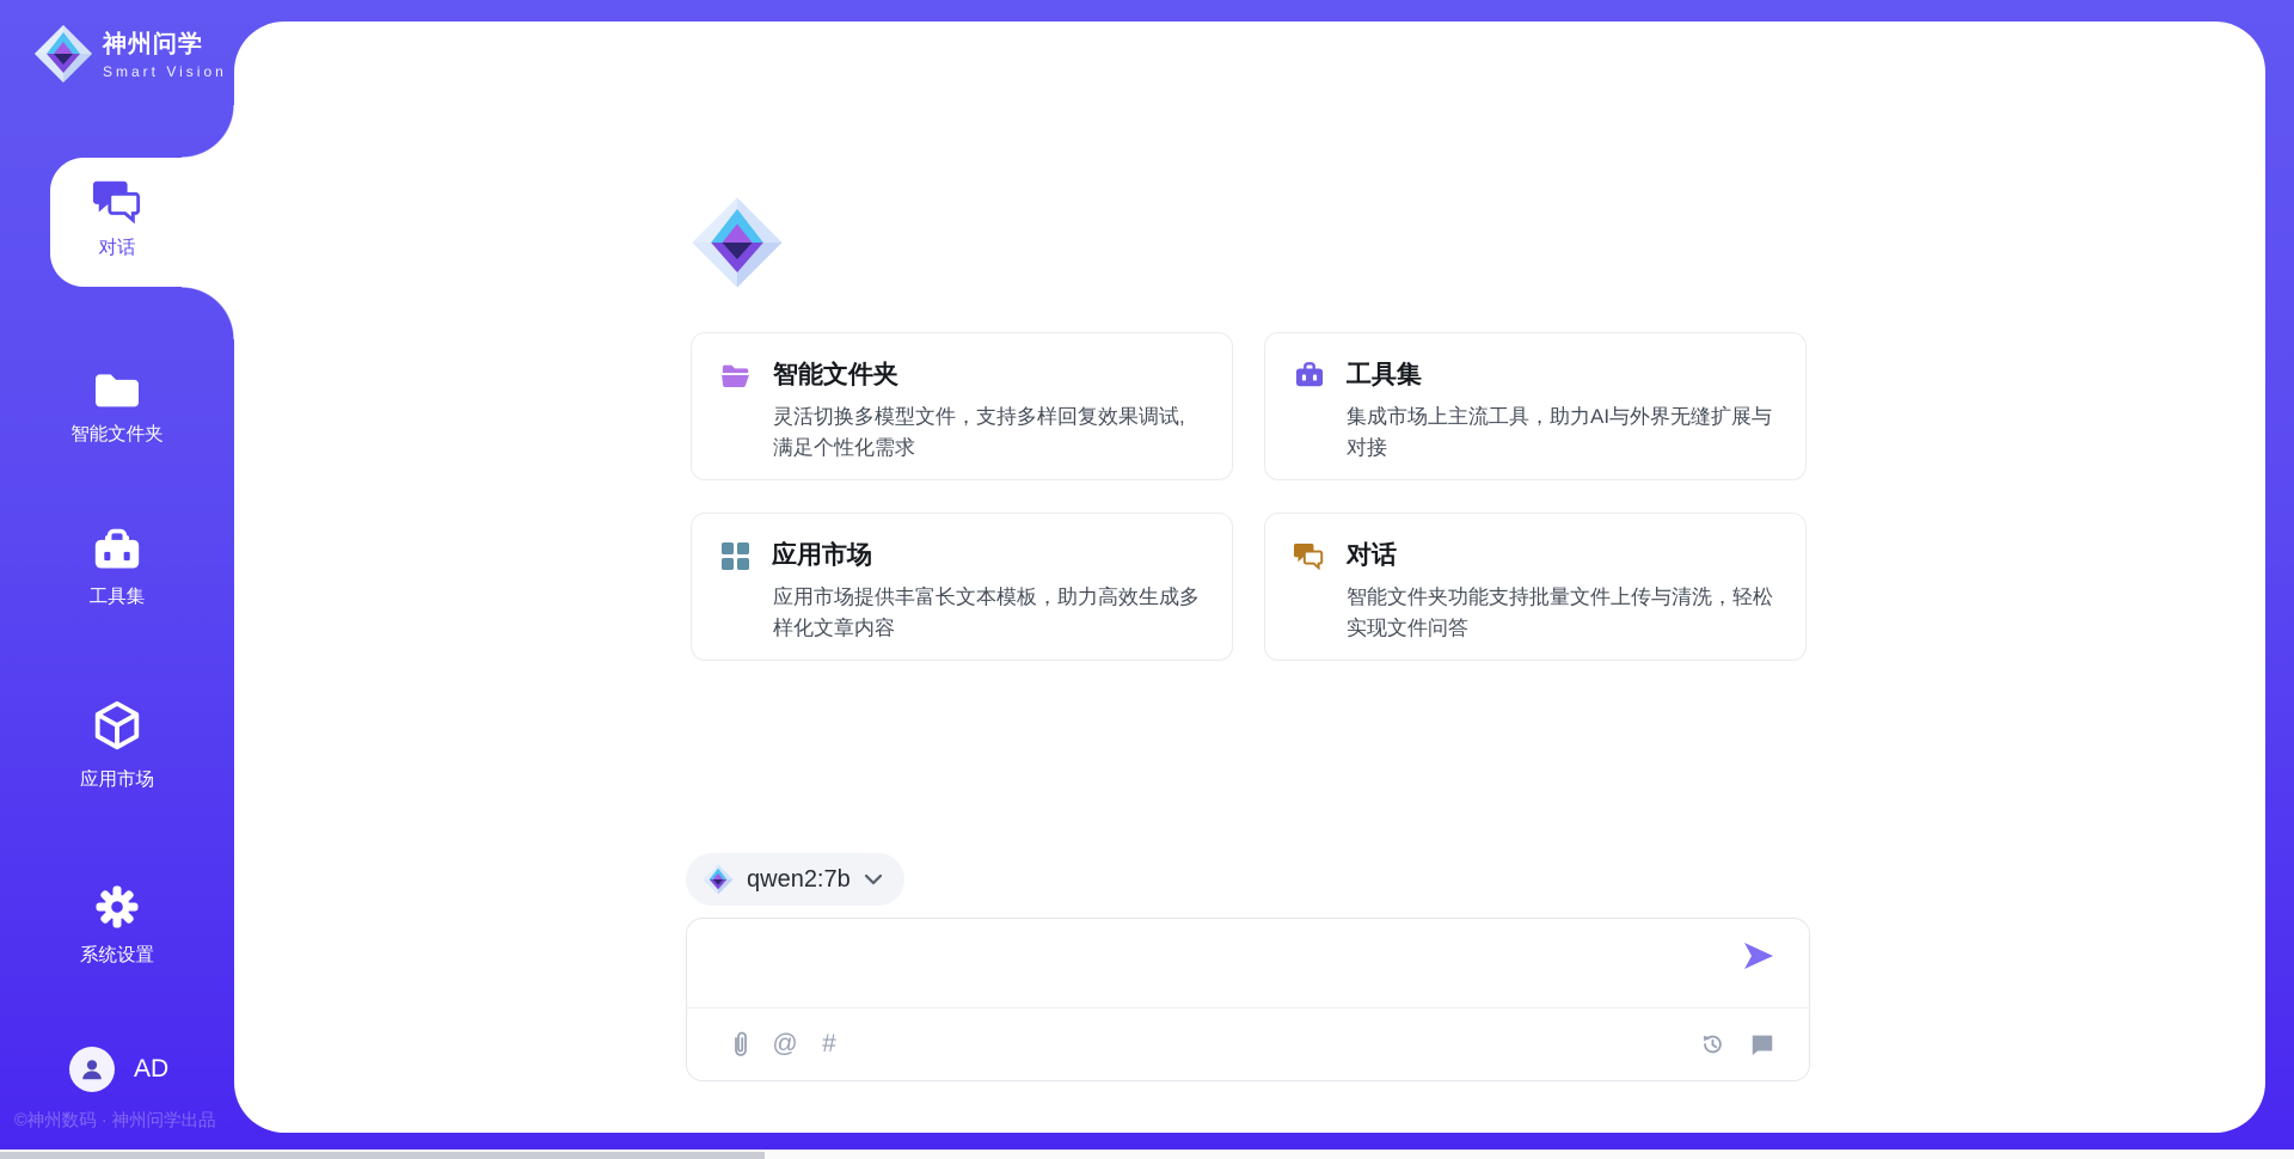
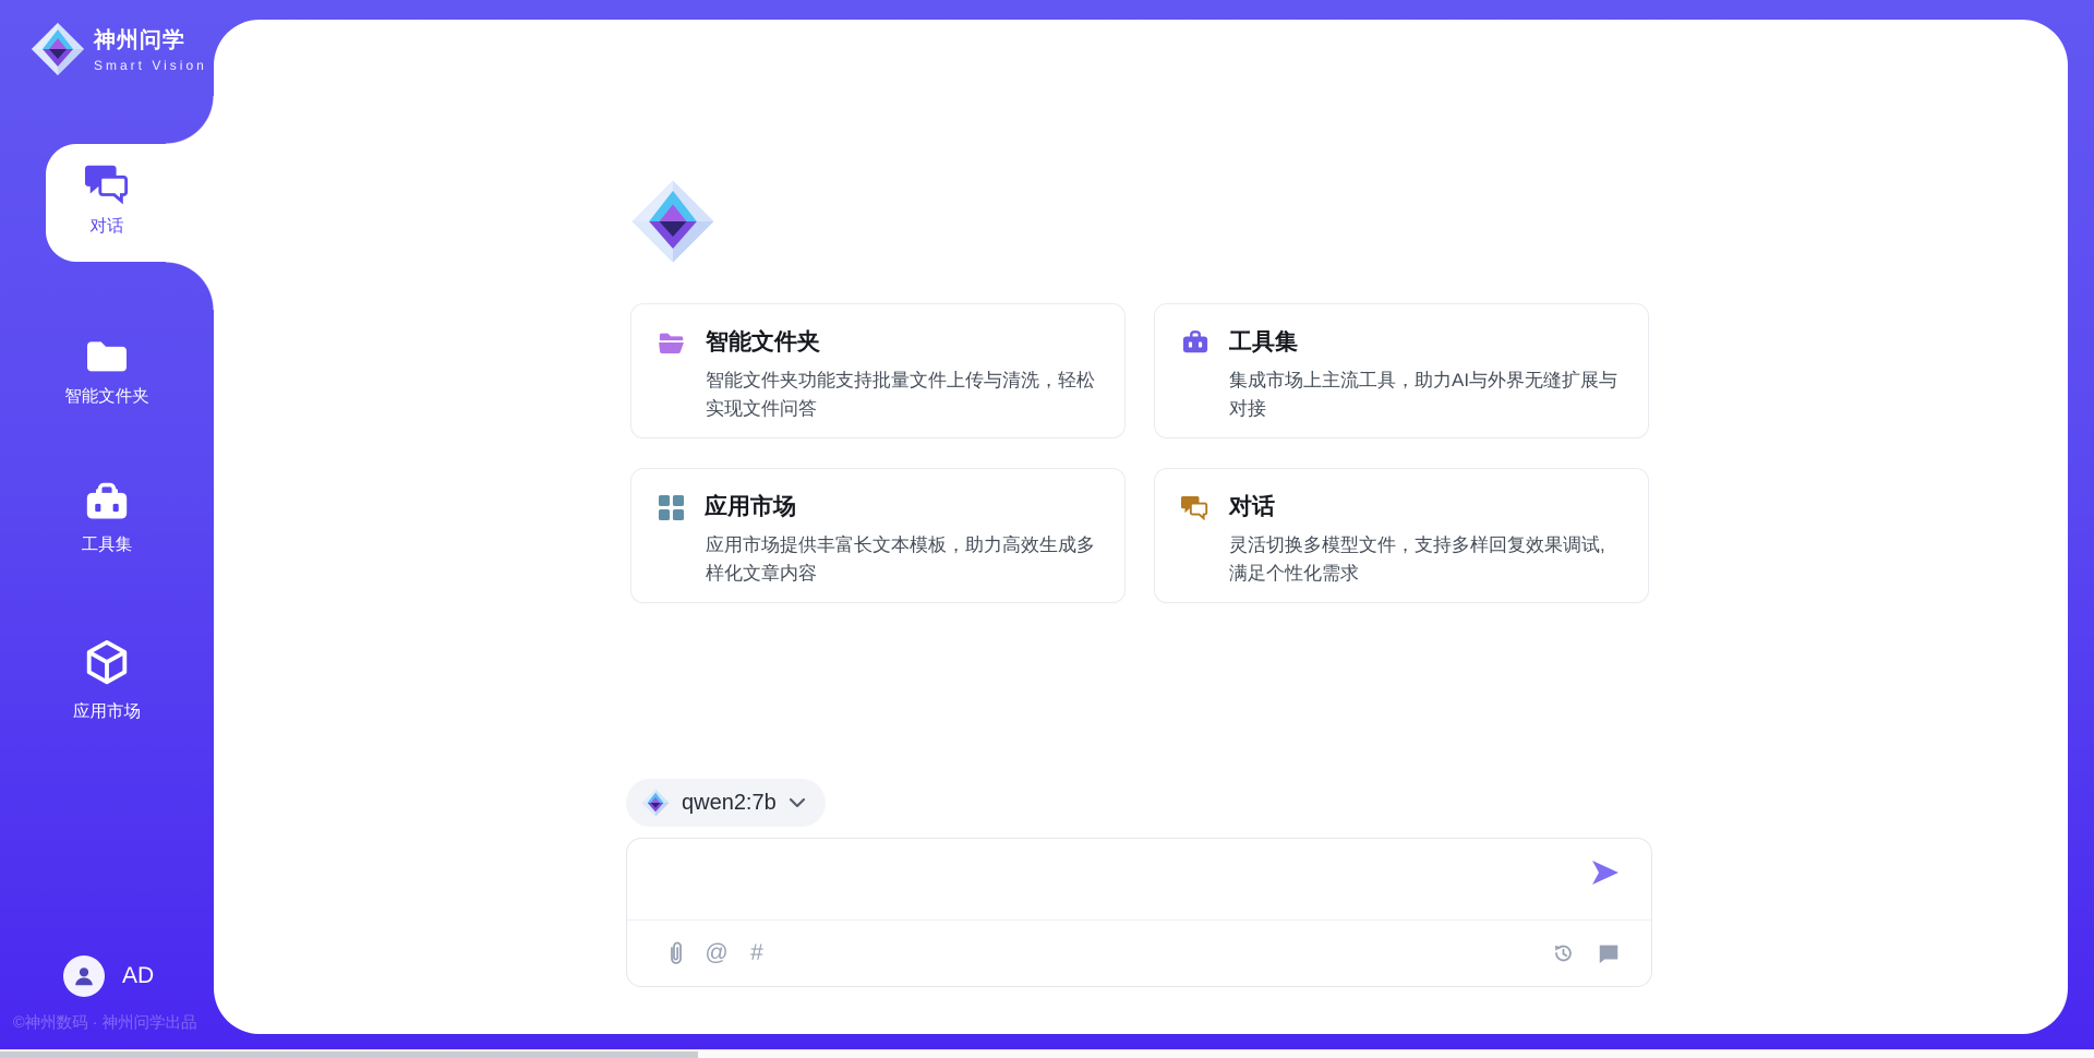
  神州问学
  Smart Vision
  对话
  智能文件夹
  工具集
  应用市场
- 系统设置
  AD
  ©神州数码 · 神州问学出品
  智能文件夹
- 灵活切换多模型文件，支持多样回复效果调试, 满足个性化需求
+ 智能文件夹功能支持批量文件上传与清洗，轻松实现文件问答
  工具集
  集成市场上主流工具，助力AI与外界无缝扩展与对接
  应用市场
  应用市场提供丰富长文本模板，助力高效生成多样化文章内容
  对话
- 智能文件夹功能支持批量文件上传与清洗，轻松实现文件问答
+ 灵活切换多模型文件，支持多样回复效果调试, 满足个性化需求
  qwen2:7b
  @
  #
